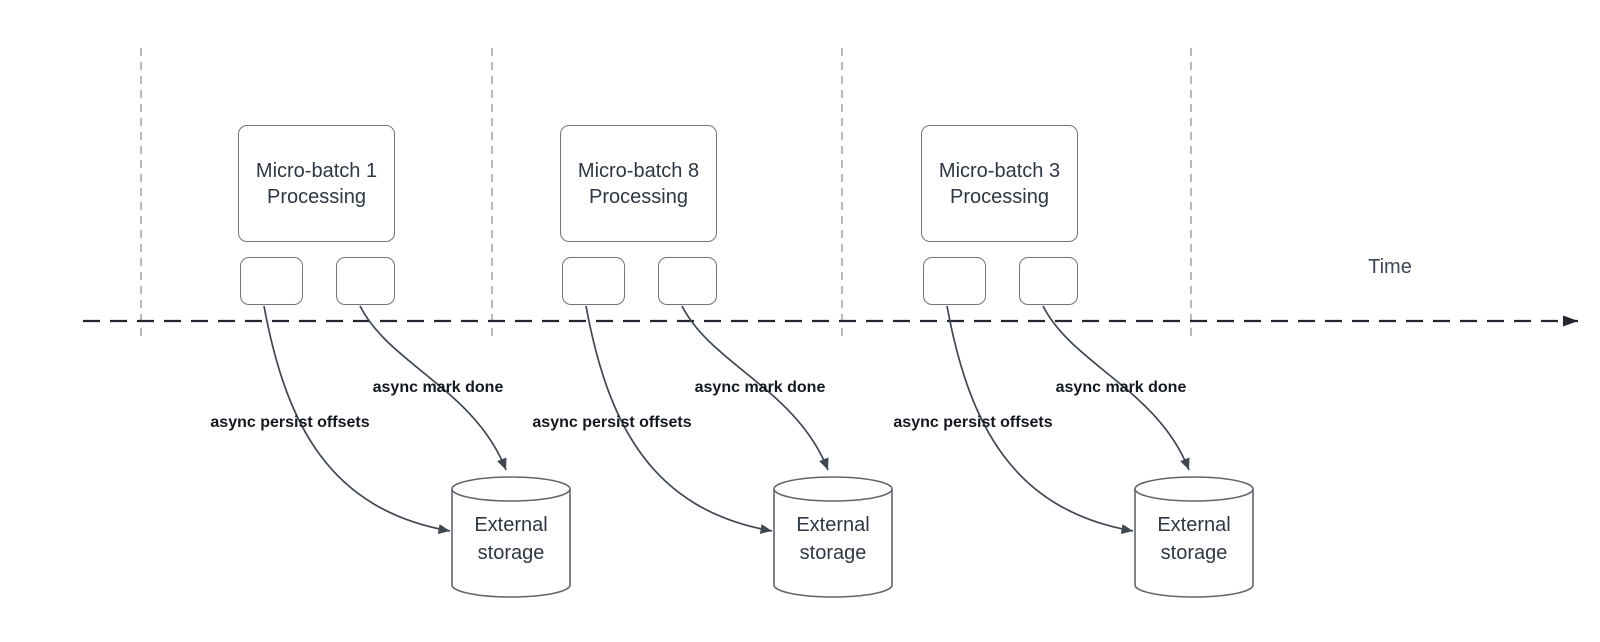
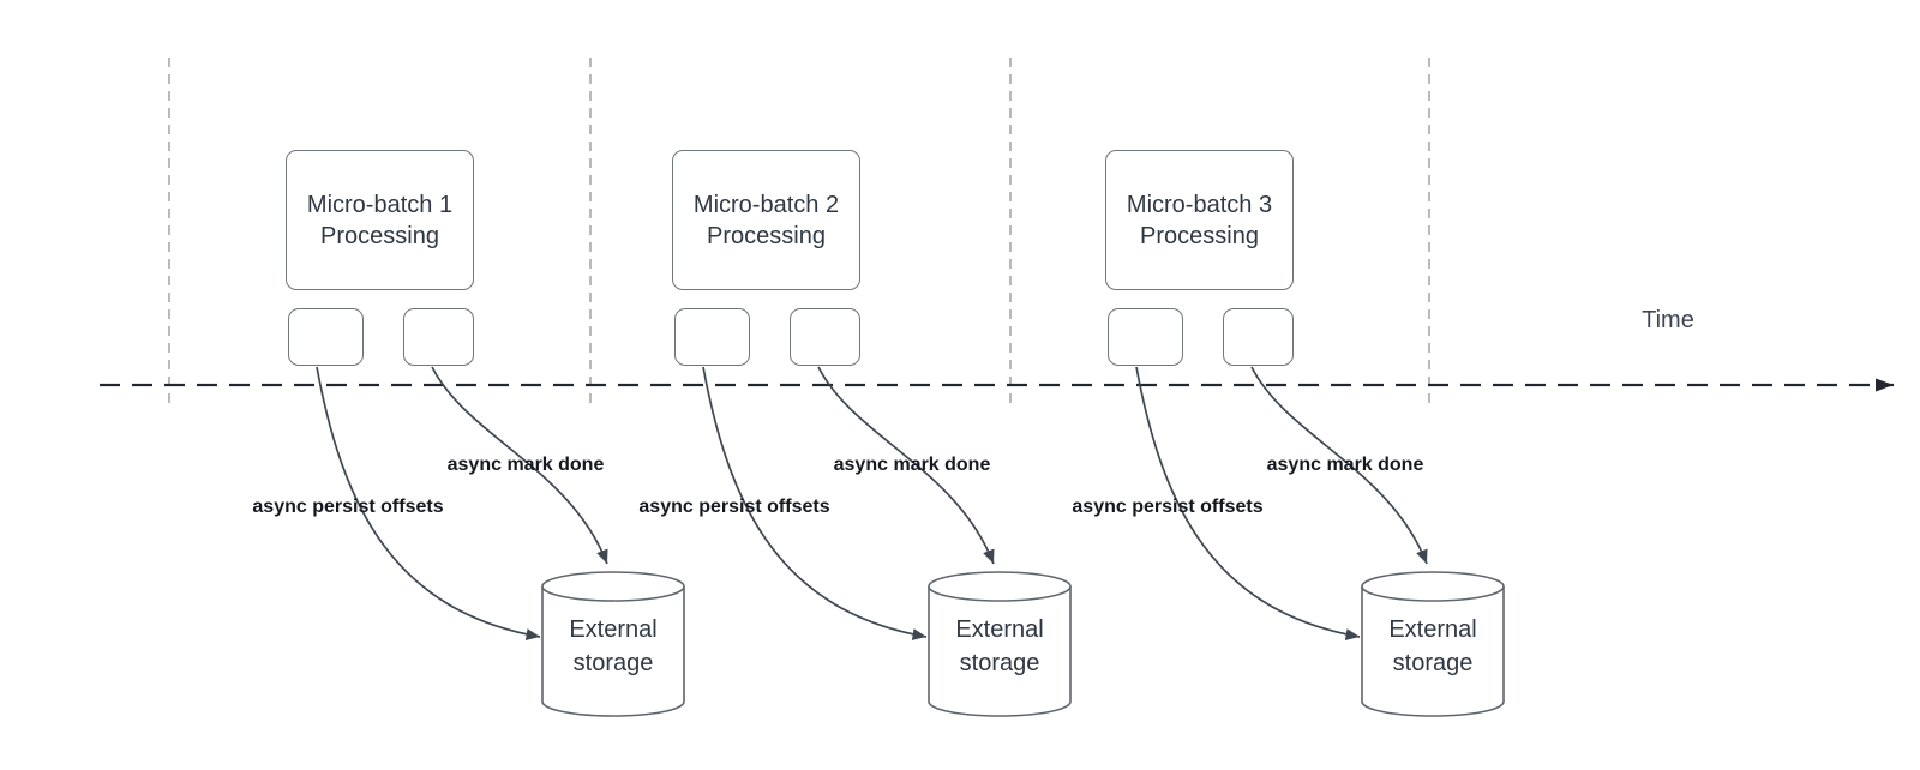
  Micro-batch 1
  Processing
  async persist offsets
  async mark done
  External
  storage
- Micro-batch 8
+ Micro-batch 2
  Processing
  async persist offsets
  async mark done
  External
  storage
  Micro-batch 3
  Processing
  async persist offsets
  async mark done
  External
  storage
  Time
